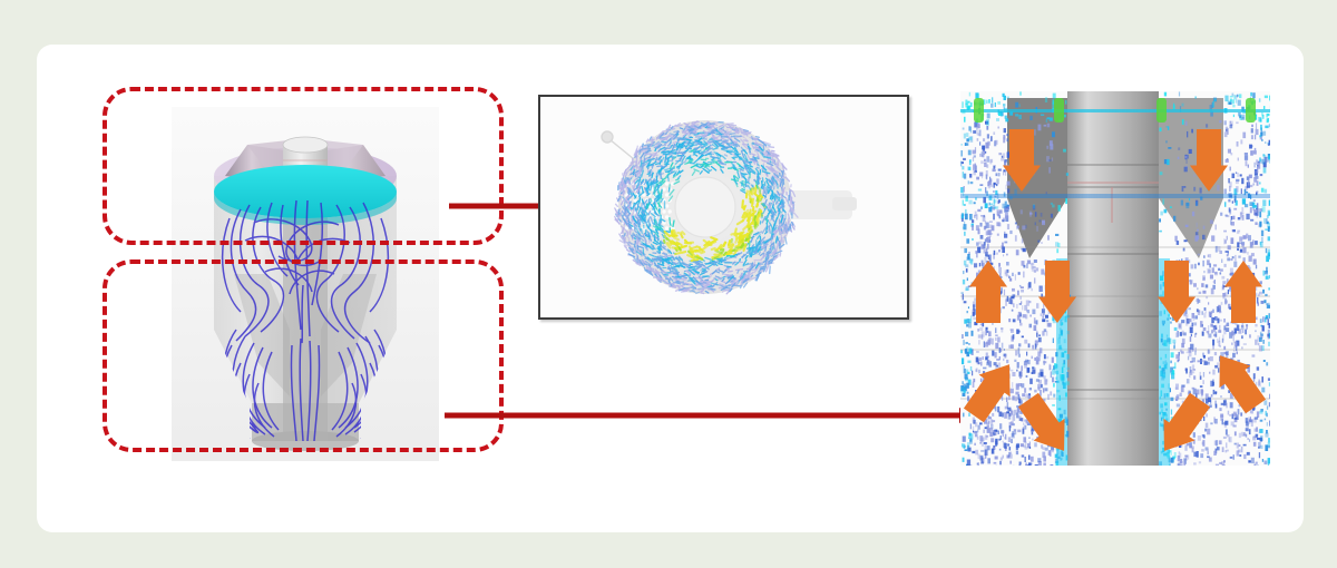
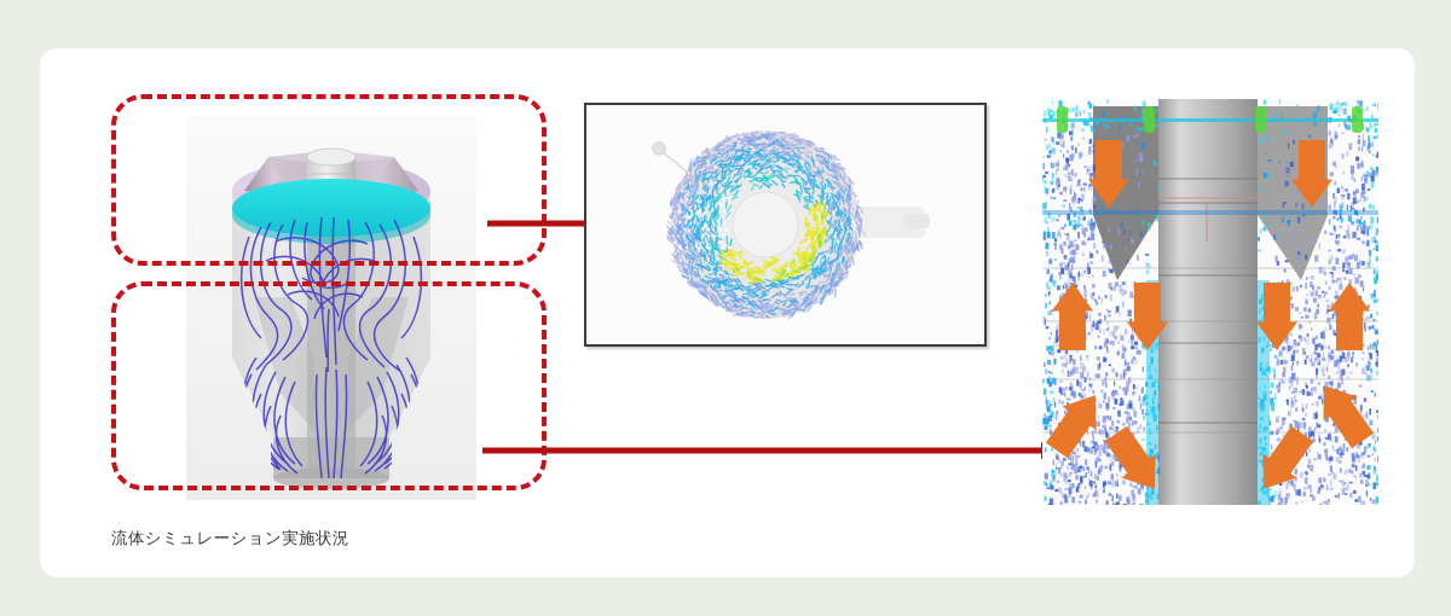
+ 流体シミュレーション実施状況
